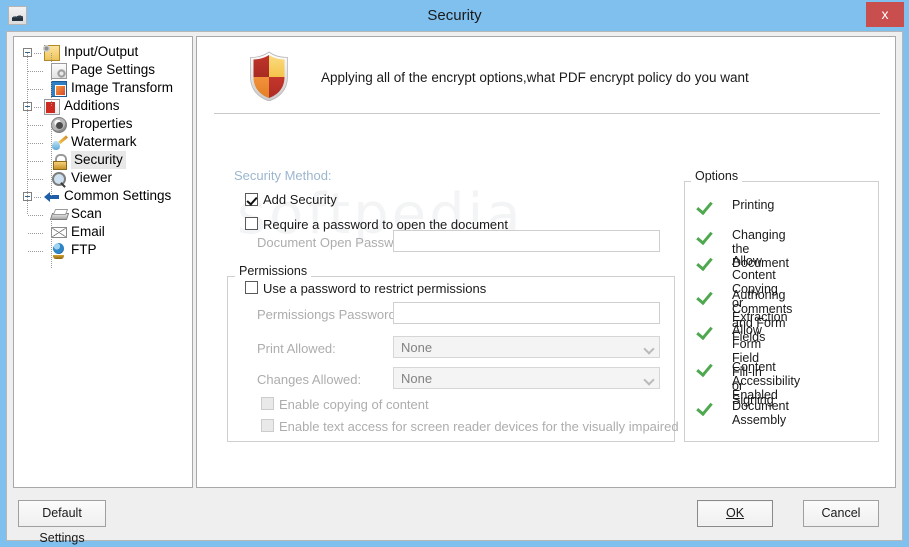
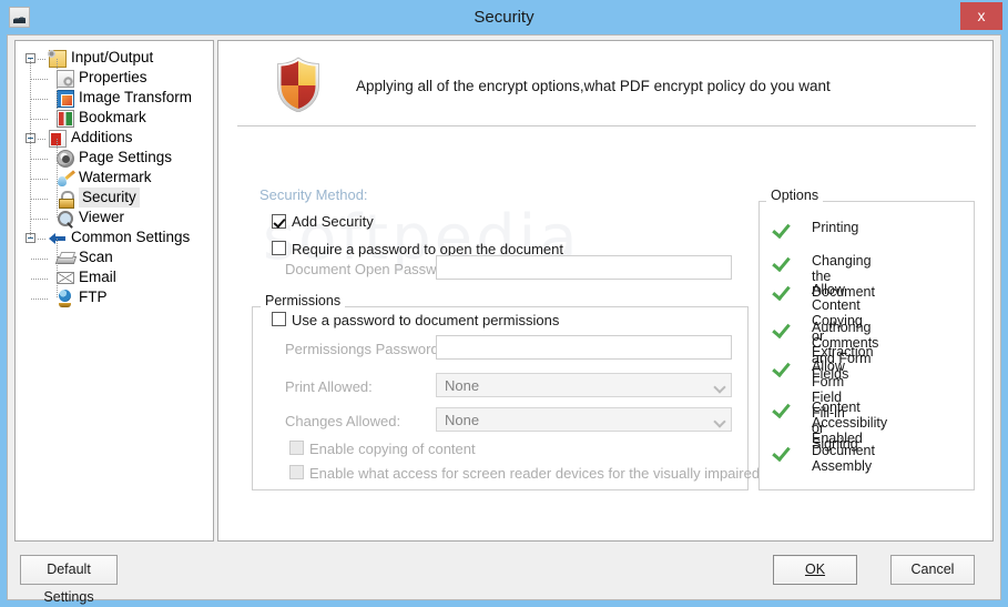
  Security
  x
  Input/Output
- Page Settings
+ Properties
  Image Transform
+ Bookmark
  Additions
- Properties
+ Page Settings
  Watermark
  Security
  Viewer
  Common Settings
  Scan
  Email
  FTP
  softpedia
  Applying all of the encrypt options,what PDF encrypt policy do you want
  Security Method:
  Add Security
  Require a password to open the document
  Document Open Passw
  Permissions
- Use a password to restrict permissions
+ Use a password to document permissions
  Permissiongs Passwor
  Print Allowed:
  None
  Changes Allowed:
  None
  Enable copying of content
- Enable text access for screen reader devices for the visually impaired
+ Enable what access for screen reader devices for the visually impaired
  Options
  Printing
  Changing the Document
  Allow Content Copying
  or Extraction
  Authoring Comments
  and Form Fields
  Allow Form Field Fill-in
  or Signing
  Content Accessibility
  Enabled
  Document Assembly
  Default Settings
  OK
  Cancel
